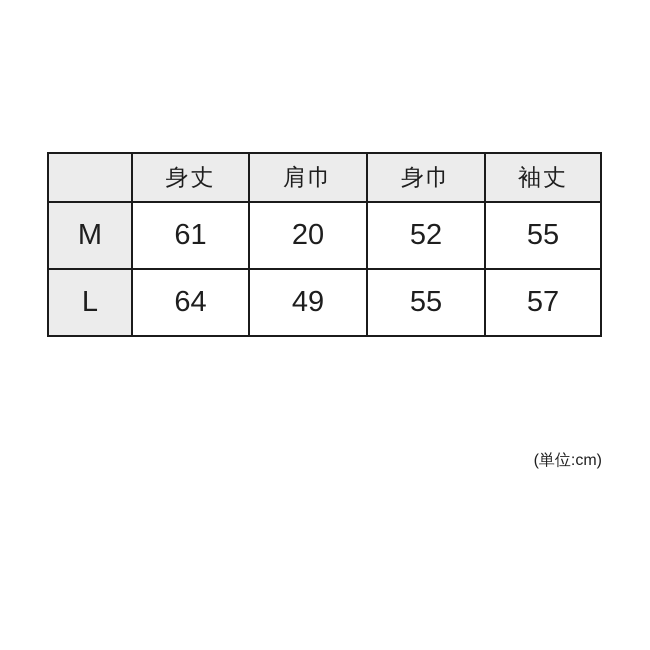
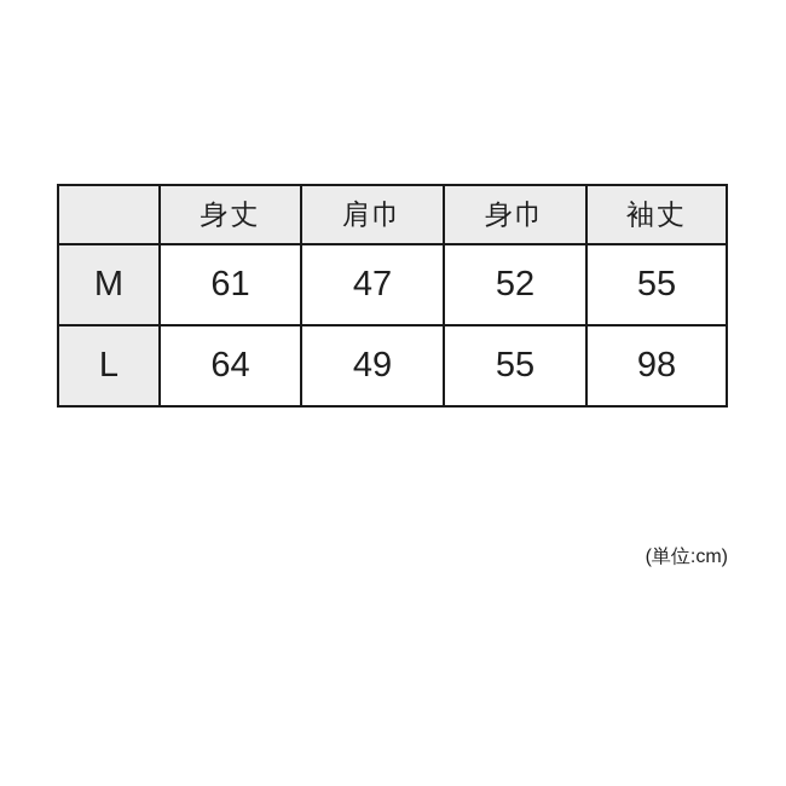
  	身丈	肩巾	身巾	袖丈
- M	61	20	52	55
+ M	61	47	52	55
- L	64	49	55	57
+ L	64	49	55	98
  (単位:cm)
